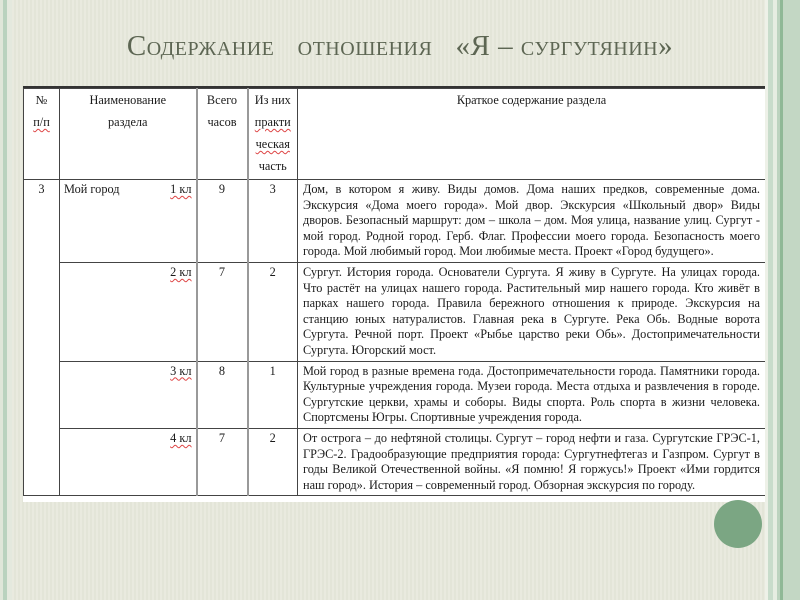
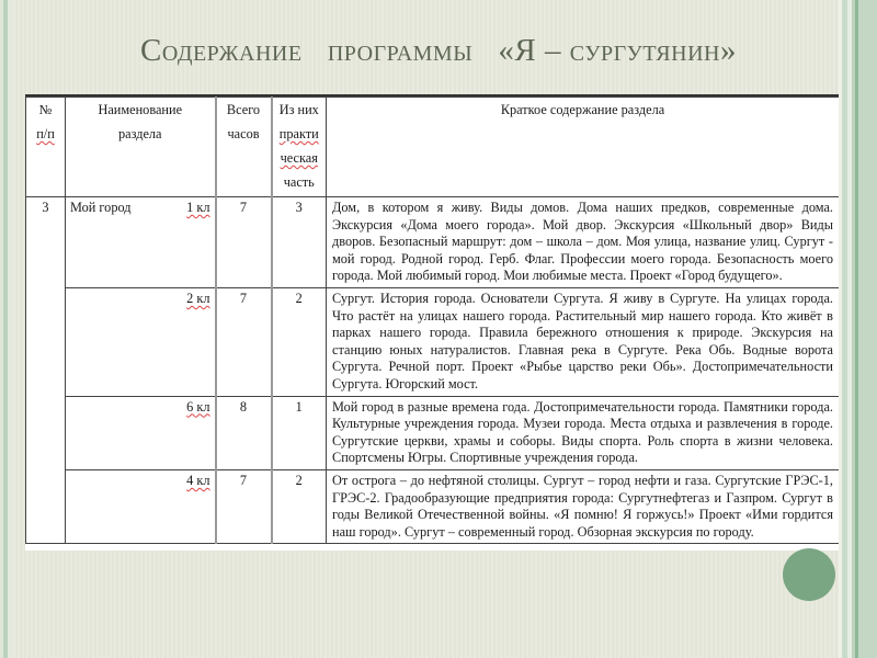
- Содержание отношения «Я – сургутянин»
+ Содержание программы «Я – сургутянин»
  № п/п	Наименование раздела	Всего часов	Из них практи ческая часть	Краткое содержание раздела
- 3	Мой город 1 кл	9	3	Дом, в котором я живу. Виды домов. Дома наших предков, современные дома. Экскурсия «Дома моего города». Мой двор. Экскурсия «Школьный двор» Виды дворов. Безопасный маршрут: дом – школа – дом. Моя улица, название улиц. Сургут - мой город. Родной город. Герб. Флаг. Профессии моего города. Безопасность моего города. Мой любимый город. Мои любимые места. Проект «Город будущего».
+ 3	Мой город 1 кл	7	3	Дом, в котором я живу. Виды домов. Дома наших предков, современные дома. Экскурсия «Дома моего города». Мой двор. Экскурсия «Школьный двор» Виды дворов. Безопасный маршрут: дом – школа – дом. Моя улица, название улиц. Сургут - мой город. Родной город. Герб. Флаг. Профессии моего города. Безопасность моего города. Мой любимый город. Мои любимые места. Проект «Город будущего».
  2 кл	7	2	Сургут. История города. Основатели Сургута. Я живу в Сургуте. На улицах города. Что растёт на улицах нашего города. Растительный мир нашего города. Кто живёт в парках нашего города. Правила бережного отношения к природе. Экскурсия на станцию юных натуралистов. Главная река в Сургуте. Река Обь. Водные ворота Сургута. Речной порт. Проект «Рыбье царство реки Обь». Достопримечательности Сургута. Югорский мост.
- 3 кл	8	1	Мой город в разные времена года. Достопримечательности города. Памятники города. Культурные учреждения города. Музеи города. Места отдыха и развлечения в городе. Сургутские церкви, храмы и соборы. Виды спорта. Роль спорта в жизни человека. Спортсмены Югры. Спортивные учреждения города.
+ 6 кл	8	1	Мой город в разные времена года. Достопримечательности города. Памятники города. Культурные учреждения города. Музеи города. Места отдыха и развлечения в городе. Сургутские церкви, храмы и соборы. Виды спорта. Роль спорта в жизни человека. Спортсмены Югры. Спортивные учреждения города.
- 4 кл	7	2	От острога – до нефтяной столицы. Сургут – город нефти и газа. Сургутские ГРЭС-1, ГРЭС-2. Градообразующие предприятия города: Сургутнефтегаз и Газпром. Сургут в годы Великой Отечественной войны. «Я помню! Я горжусь!» Проект «Ими гордится наш город». История – современный город. Обзорная экскурсия по городу.
+ 4 кл	7	2	От острога – до нефтяной столицы. Сургут – город нефти и газа. Сургутские ГРЭС-1, ГРЭС-2. Градообразующие предприятия города: Сургутнефтегаз и Газпром. Сургут в годы Великой Отечественной войны. «Я помню! Я горжусь!» Проект «Ими гордится наш город». Сургут – современный город. Обзорная экскурсия по городу.
